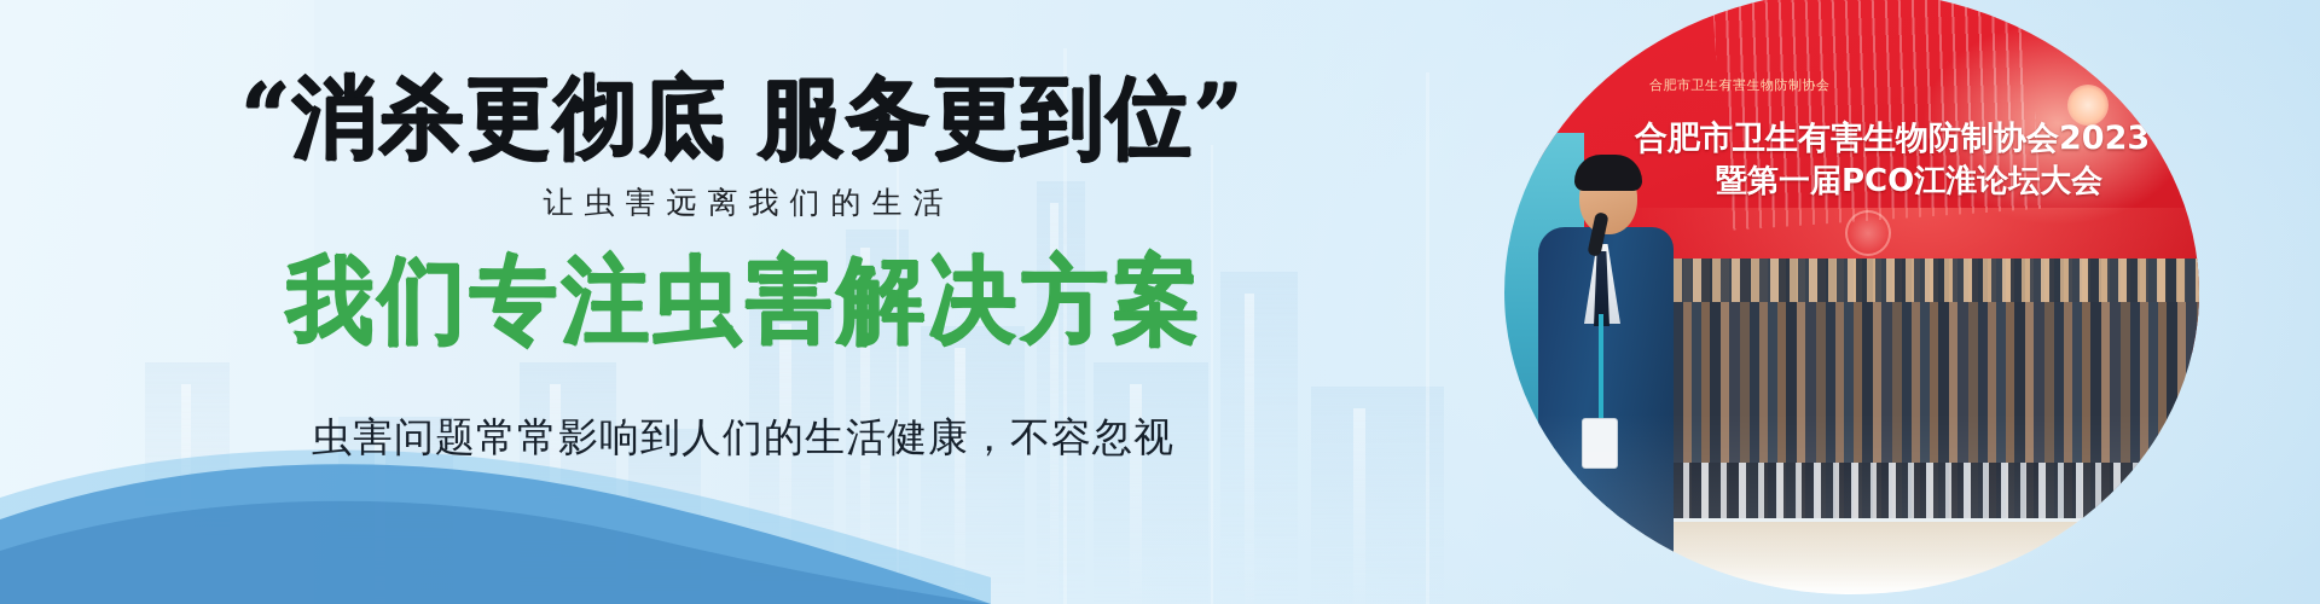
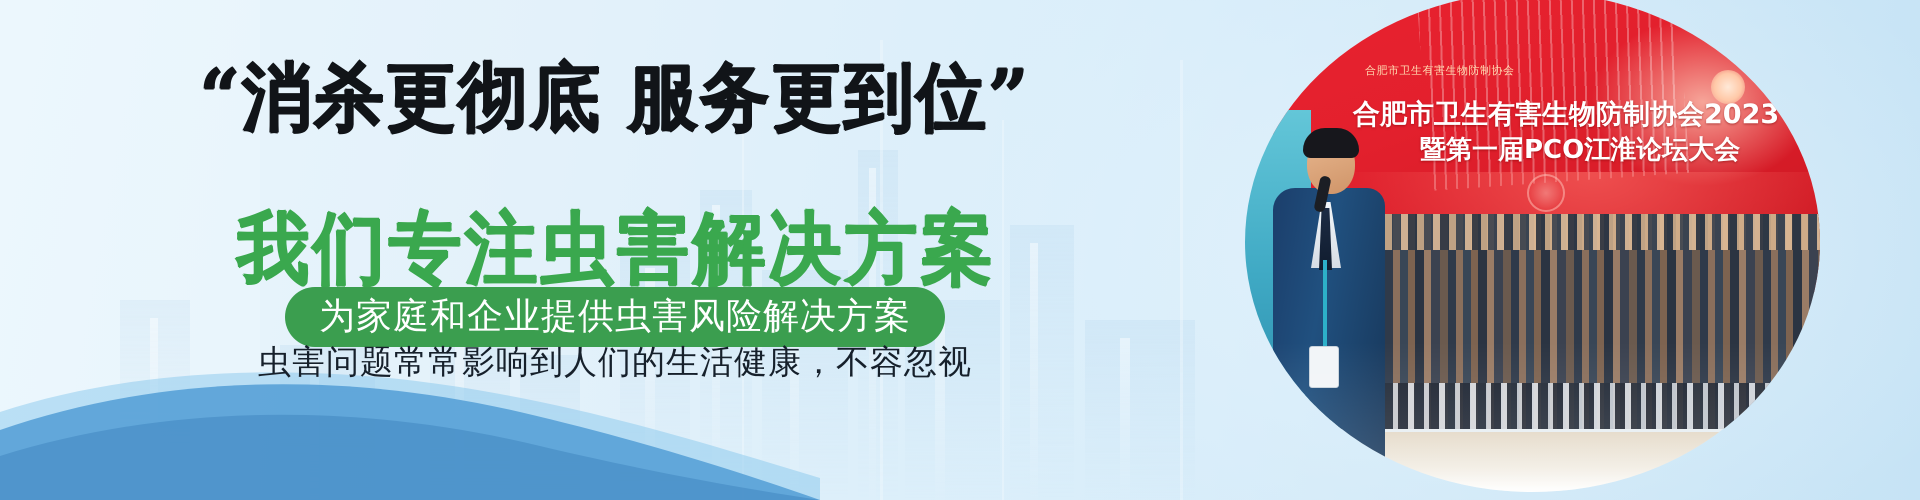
  “消杀更彻底 服务更到位”
- 让虫害远离我们的生活
  我们专注虫害解决方案
+ 为家庭和企业提供虫害风险解决方案
  虫害问题常常影响到人们的生活健康，不容忽视
